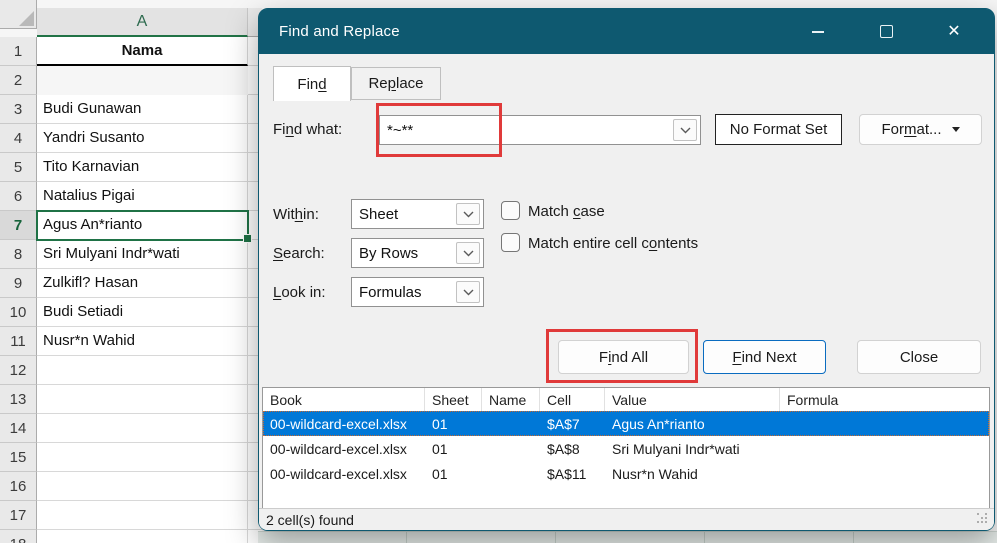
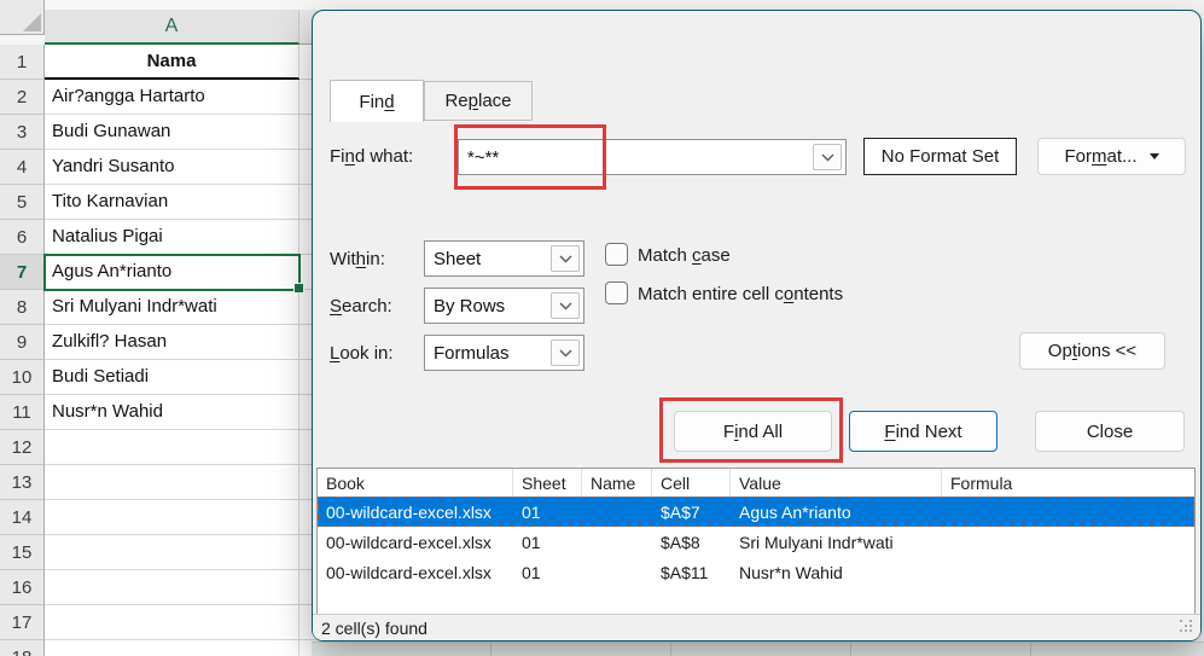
  A
  1
  Nama
  2
+ Air?angga Hartarto
  3
  Budi Gunawan
  4
  Yandri Susanto
  5
  Tito Karnavian
  6
  Natalius Pigai
  7
  Agus An*rianto
  8
  Sri Mulyani Indr*wati
  9
  Zulkifl? Hasan
  10
  Budi Setiadi
  11
  Nusr*n Wahid
  12
  13
  14
  15
  16
  17
- Find and Replace
- ✕
  Replace
  Find
  Find what:
  *~**
  No Format Set
  Format...
  Within:
  Sheet
  Search:
  By Rows
  Look in:
  Formulas
  Match case
  Match entire cell contents
+ Options <<
  Find All
  Find Next
  Close
  Book
  Sheet
  Name
  Cell
  Value
  Formula
  00-wildcard-excel.xlsx
  01
  $A$7
  Agus An*rianto
  00-wildcard-excel.xlsx
  01
  $A$8
  Sri Mulyani Indr*wati
  00-wildcard-excel.xlsx
  01
  $A$11
  Nusr*n Wahid
  2 cell(s) found
